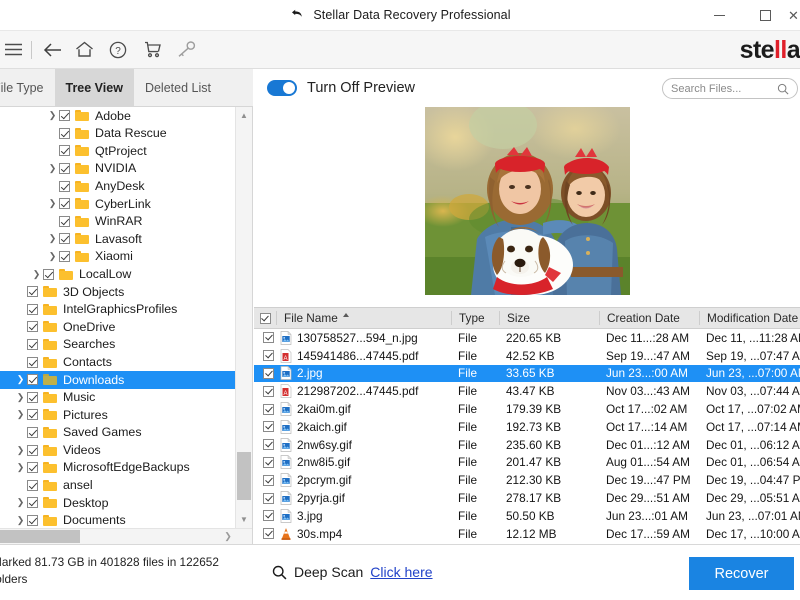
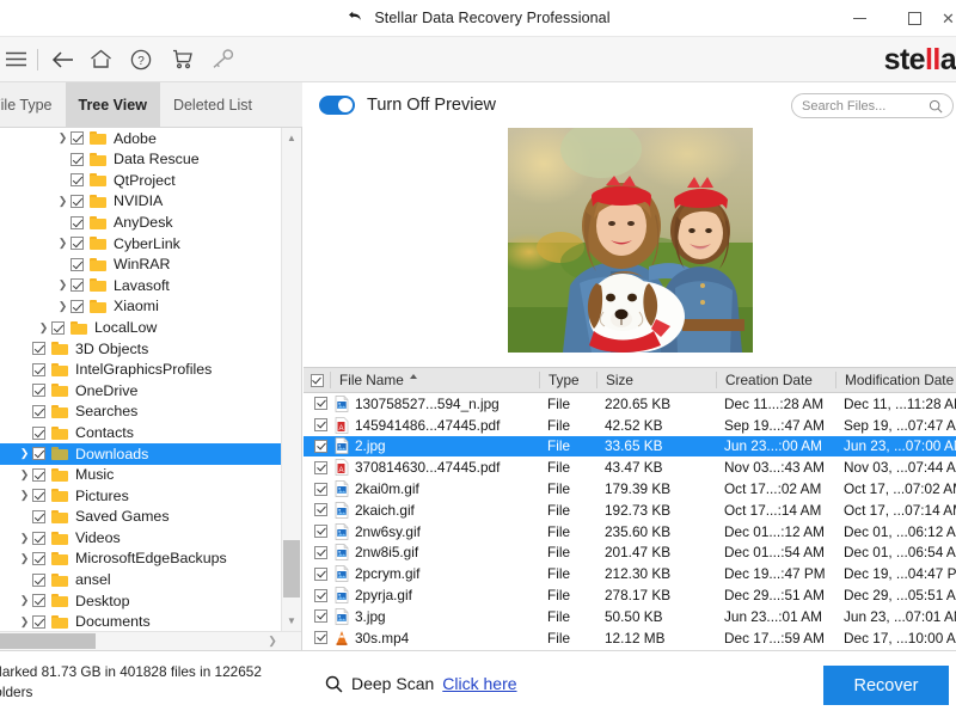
  Stellar Data Recovery Professional
  ✕
  ?
  stella
  ile Type
  Tree View
  Deleted List
  Turn Off Preview
  Search Files...
  ❯
  Adobe
  Data Rescue
  QtProject
  ❯
  NVIDIA
  AnyDesk
  ❯
  CyberLink
  WinRAR
  ❯
  Lavasoft
  ❯
  Xiaomi
  ❯
  LocalLow
  3D Objects
  IntelGraphicsProfiles
  OneDrive
  Searches
  Contacts
  ❯
  Downloads
  ❯
  Music
  ❯
  Pictures
  Saved Games
  ❯
  Videos
  ❯
  MicrosoftEdgeBackups
  ansel
  ❯
  Desktop
  ❯
  Documents
  ▲
  ▼
  ❯
  File Name
  Type
  Size
  Creation Date
  Modification Date
  130758527...594_n.jpg
  File
  220.65 KB
  Dec 11...:28 AM
  Dec 11, ...11:28 A
  145941486...47445.pdf
  File
  42.52 KB
  Sep 19...:47 AM
  Sep 19, ...07:47 A
  2.jpg
  File
  33.65 KB
  Jun 23...:00 AM
  Jun 23, ...07:00 A
- 212987202...47445.pdf
+ 370814630...47445.pdf
  File
  43.47 KB
  Nov 03...:43 AM
  Nov 03, ...07:44 A
  2kai0m.gif
  File
  179.39 KB
  Oct 17...:02 AM
  Oct 17, ...07:02 A
  2kaich.gif
  File
  192.73 KB
  Oct 17...:14 AM
  Oct 17, ...07:14 A
  2nw6sy.gif
  File
  235.60 KB
  Dec 01...:12 AM
  Dec 01, ...06:12 A
  2nw8i5.gif
  File
  201.47 KB
- Aug 01...:54 AM
+ Dec 01...:54 AM
  Dec 01, ...06:54 A
  2pcrym.gif
  File
  212.30 KB
  Dec 19...:47 PM
  Dec 19, ...04:47 P
  2pyrja.gif
  File
  278.17 KB
  Dec 29...:51 AM
  Dec 29, ...05:51 A
  3.jpg
  File
  50.50 KB
  Jun 23...:01 AM
  Jun 23, ...07:01 A
  30s.mp4
  File
  12.12 MB
  Dec 17...:59 AM
  Dec 17, ...10:00 A
  arked 81.73 GB in 401828 files in 122652 lders
  Deep Scan
  Click here
  Recover
